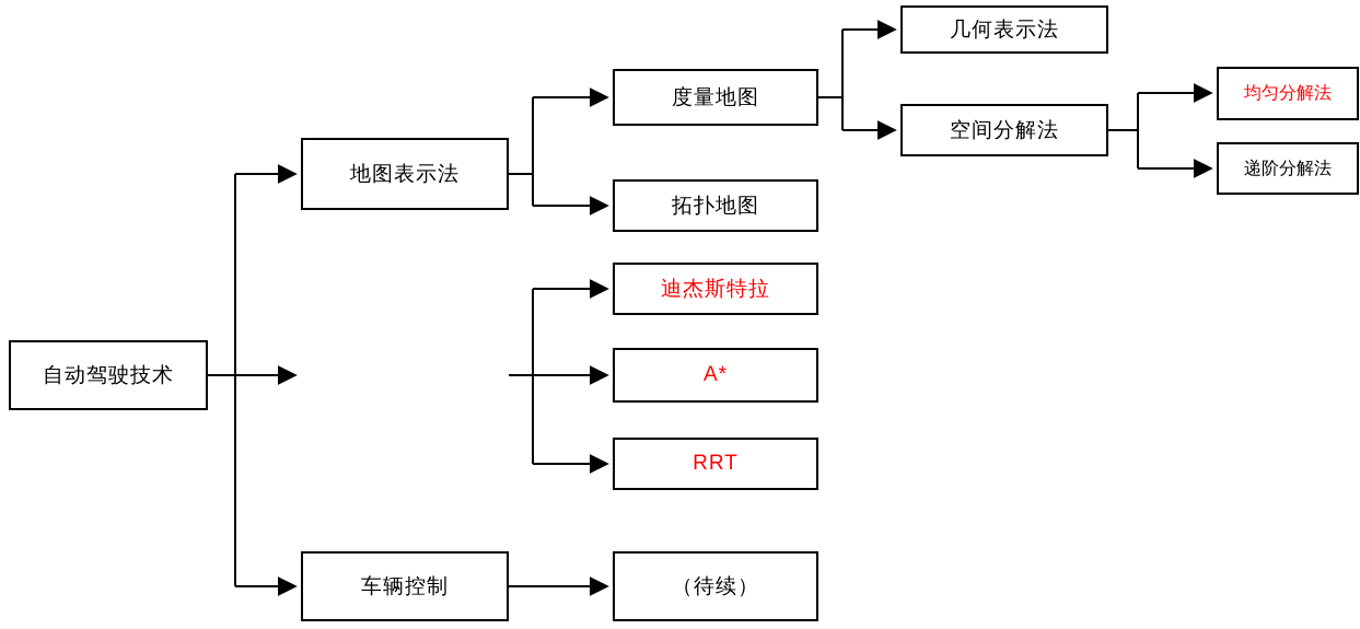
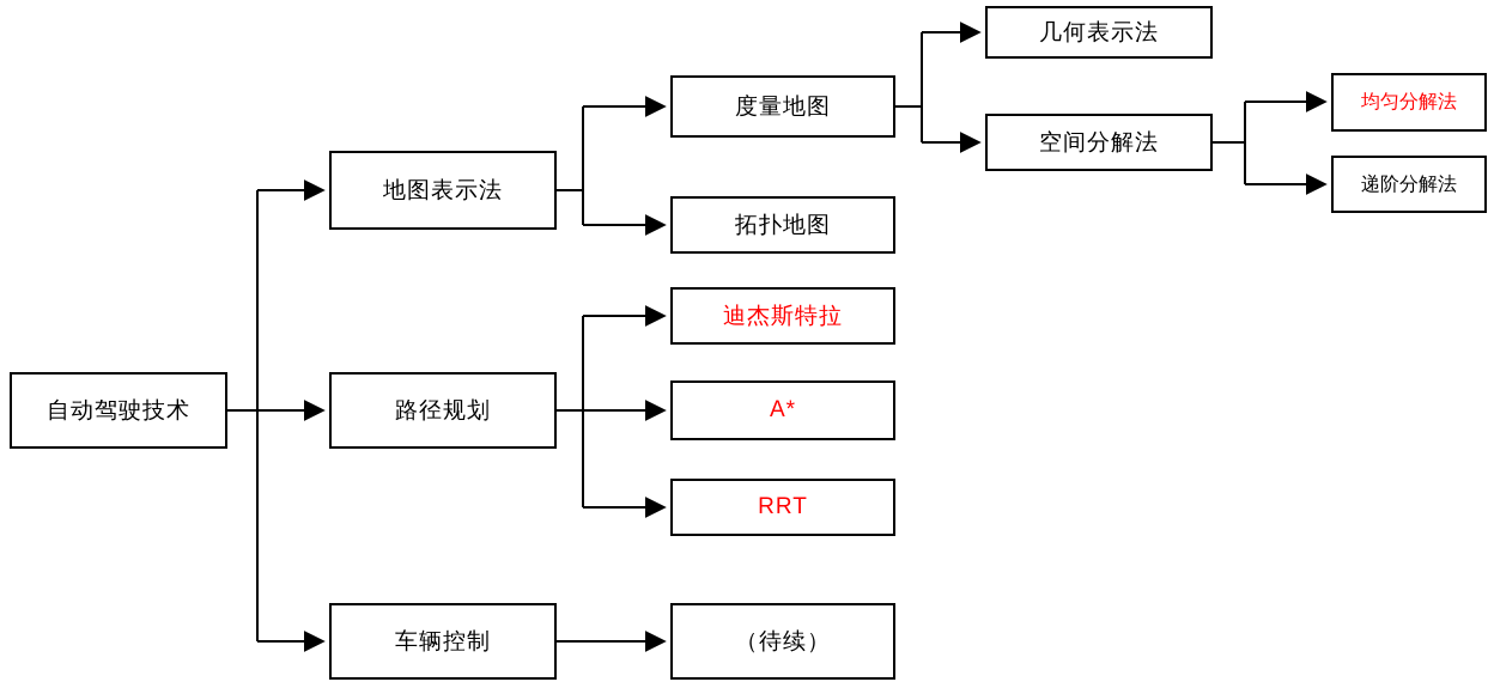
  自动驾驶技术
  地图表示法
+ 路径规划
  车辆控制
  度量地图
  拓扑地图
  迪杰斯特拉
  A*
  RRT
  （待续）
  几何表示法
  空间分解法
  均匀分解法
  递阶分解法
